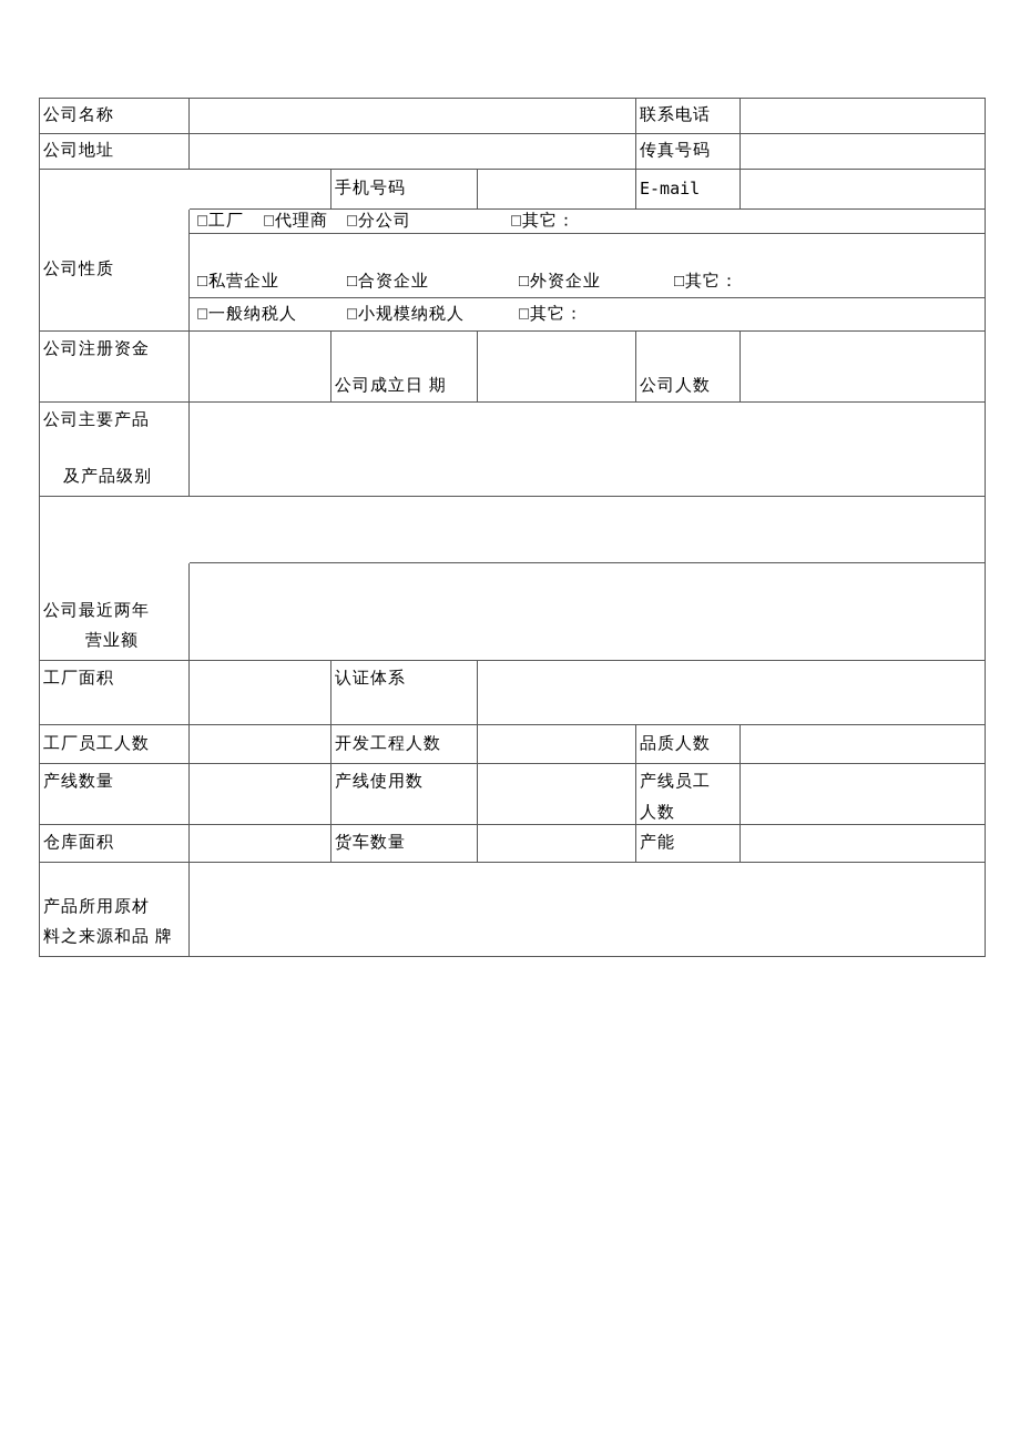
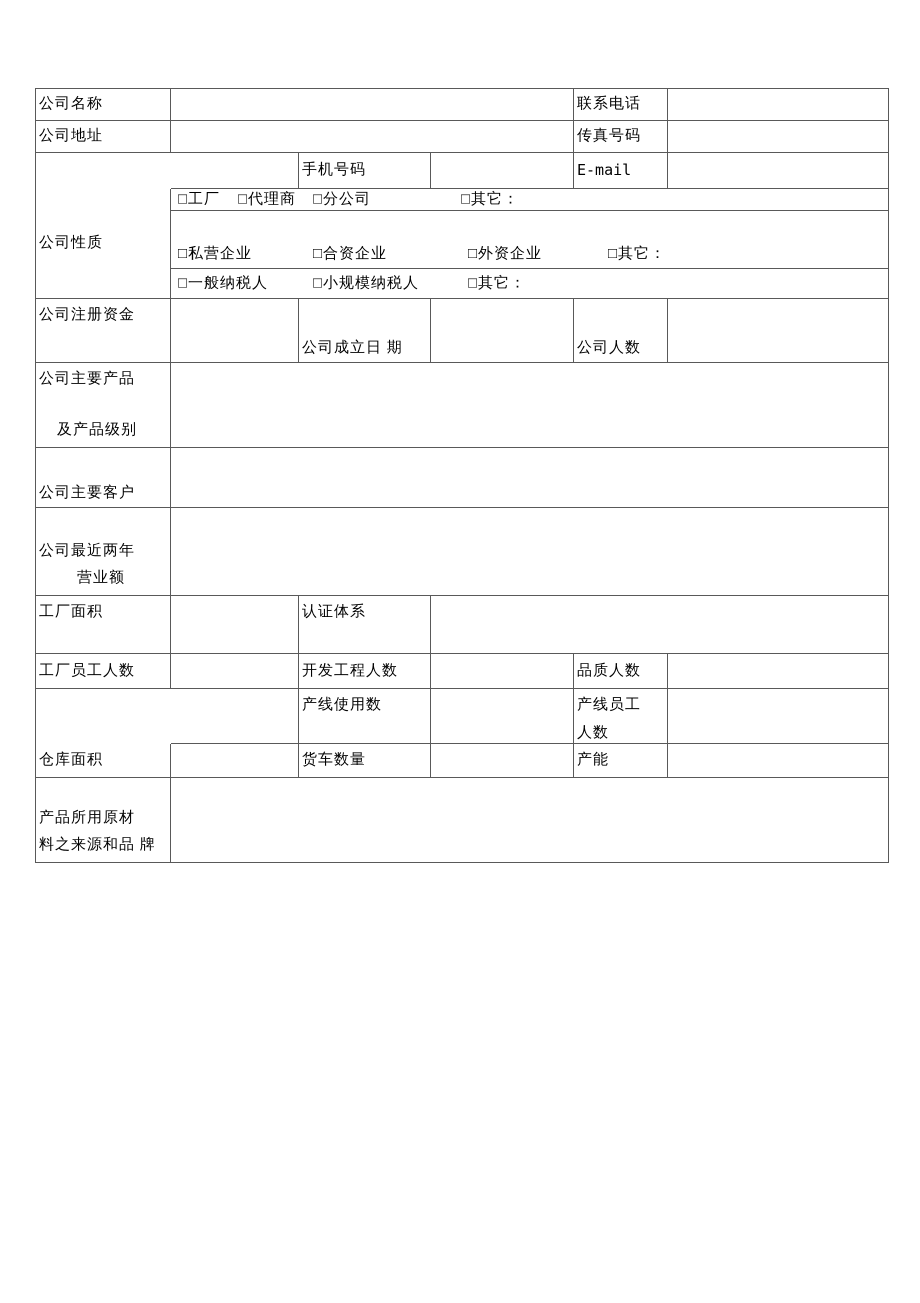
  公司名称
  联系电话
  公司地址
  传真号码
  手机号码
  E-mail
  公司性质
  □工厂
  □代理商
  □分公司
  □其它：
  □私营企业
  □合资企业
  □外资企业
  □其它：
  □一般纳税人
  □小规模纳税人
  □其它：
  公司注册资金
  公司成立日 期
  公司人数
  公司主要产品
  及产品级别
+ 公司主要客户
  公司最近两年
  营业额
  工厂面积
  认证体系
  工厂员工人数
  开发工程人数
  品质人数
- 产线数量
  产线使用数
  产线员工
  人数
  仓库面积
  货车数量
  产能
  产品所用原材
  料之来源和品 牌
